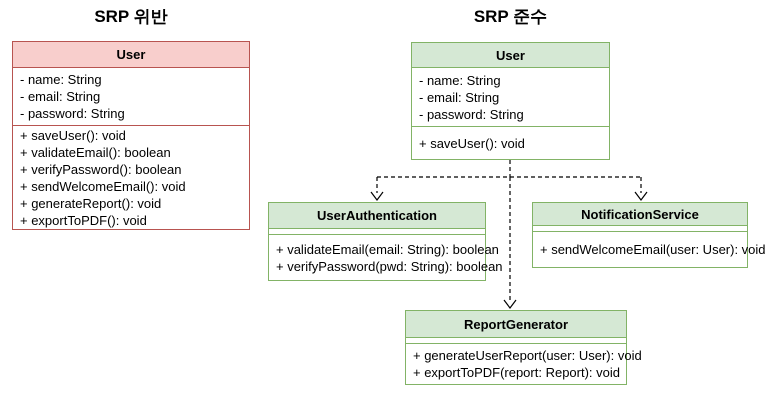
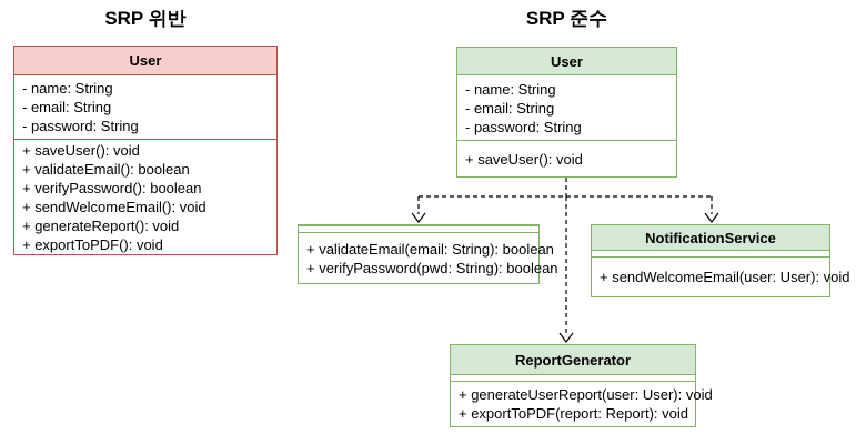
  SRP 위반
  SRP 준수
  User
  - name: String
  - email: String
  - password: String
  + saveUser(): void
  + validateEmail(): boolean
  + verifyPassword(): boolean
  + sendWelcomeEmail(): void
  + generateReport(): void
  + exportToPDF(): void
  User
  - name: String
  - email: String
  - password: String
  + saveUser(): void
- UserAuthentication
  + validateEmail(email: String): bool
  + verifyPassword(pwd: String): boo
  NotificationService
  + sendWelcomeEmail(user: User):
  ReportGenerator
  + generateUserReport(user: User):
  + exportToPDF(report: Report): void
